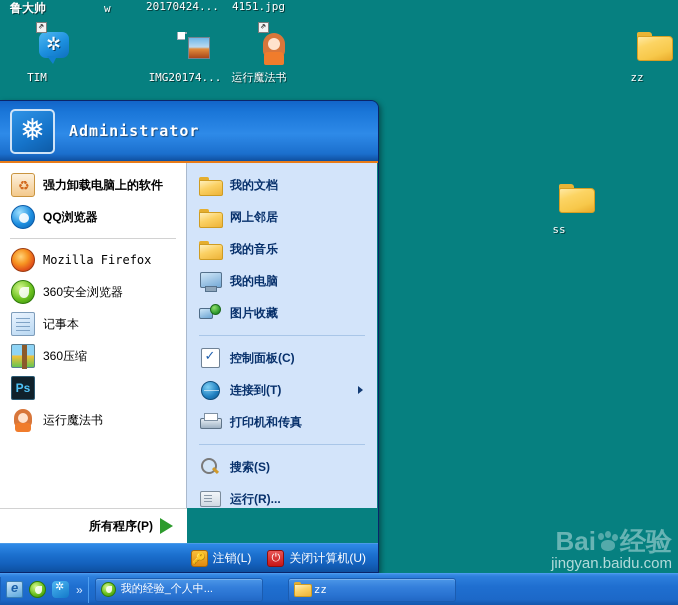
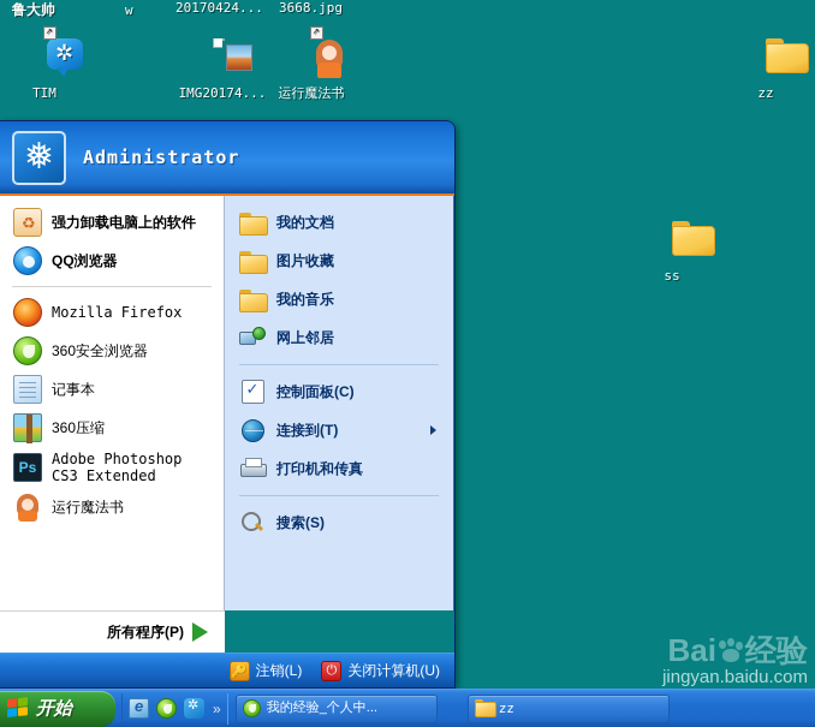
  鲁大帅
  w
  20170424...
- 4151.jpg
+ 3668.jpg
  ✲
  TIM
  IMG20174...
  运行魔法书
  zz
  ss
  Bai 经验
  jingyan.baidu.com
  ❅
  Administrator
  强力卸载电脑上的软件
  QQ浏览器
  Mozilla Firefox
  360安全浏览器
  记事本
  360压缩
  Ps
+ Adobe Photoshop CS3 Extended
  运行魔法书
  我的文档
- 网上邻居
+ 图片收藏
  我的音乐
- 我的电脑
- 图片收藏
+ 网上邻居
  控制面板(C)
  连接到(T)
  打印机和传真
  搜索(S)
- 运行(R)...
  所有程序(P)
  🔑
  注销(L)
  ⏻
  关闭计算机(U)
+ 开始
  »
  我的经验_个人中...
  zz
